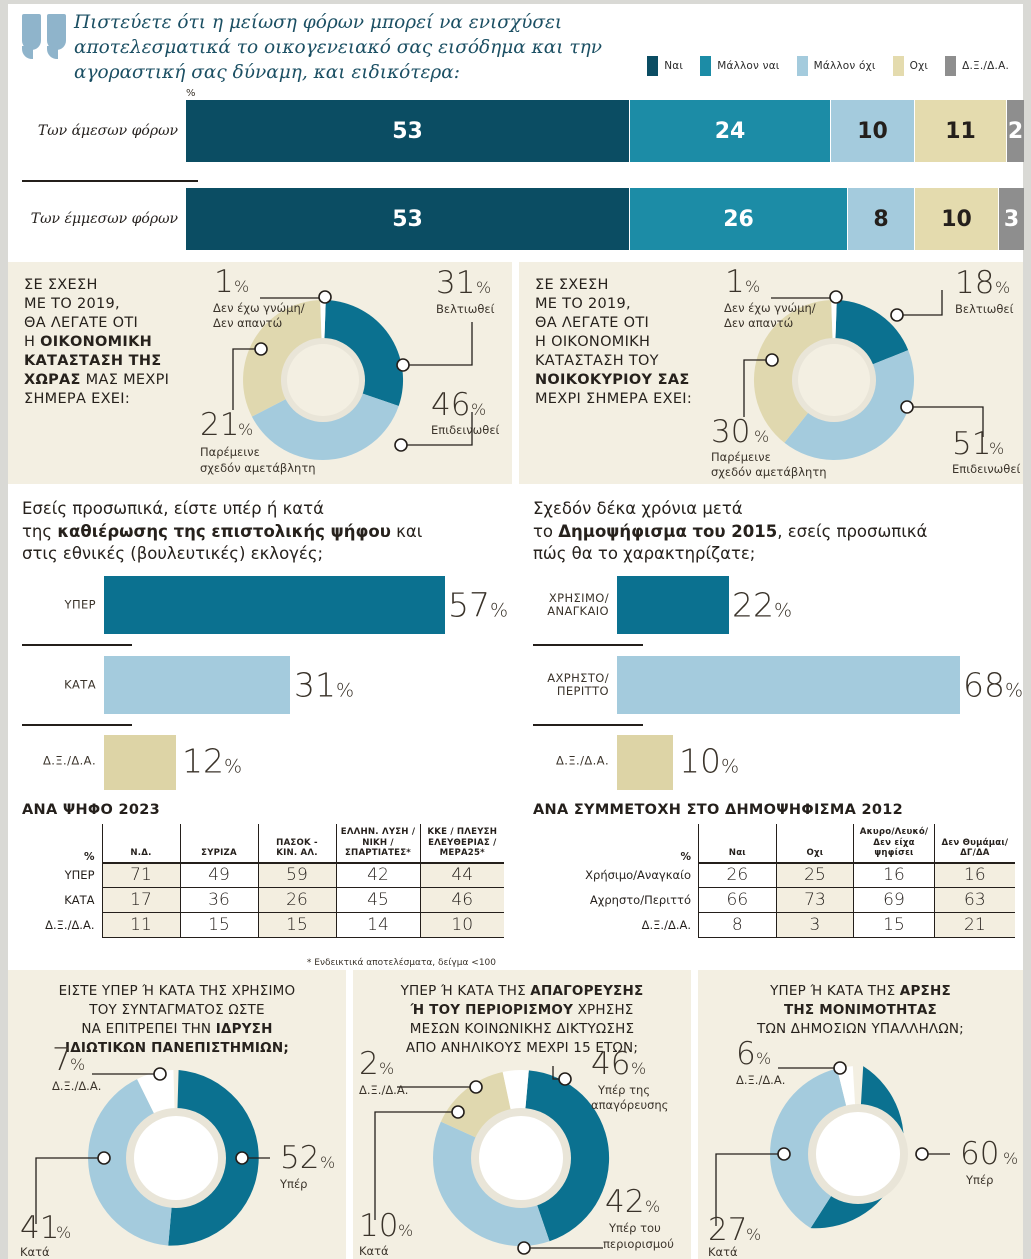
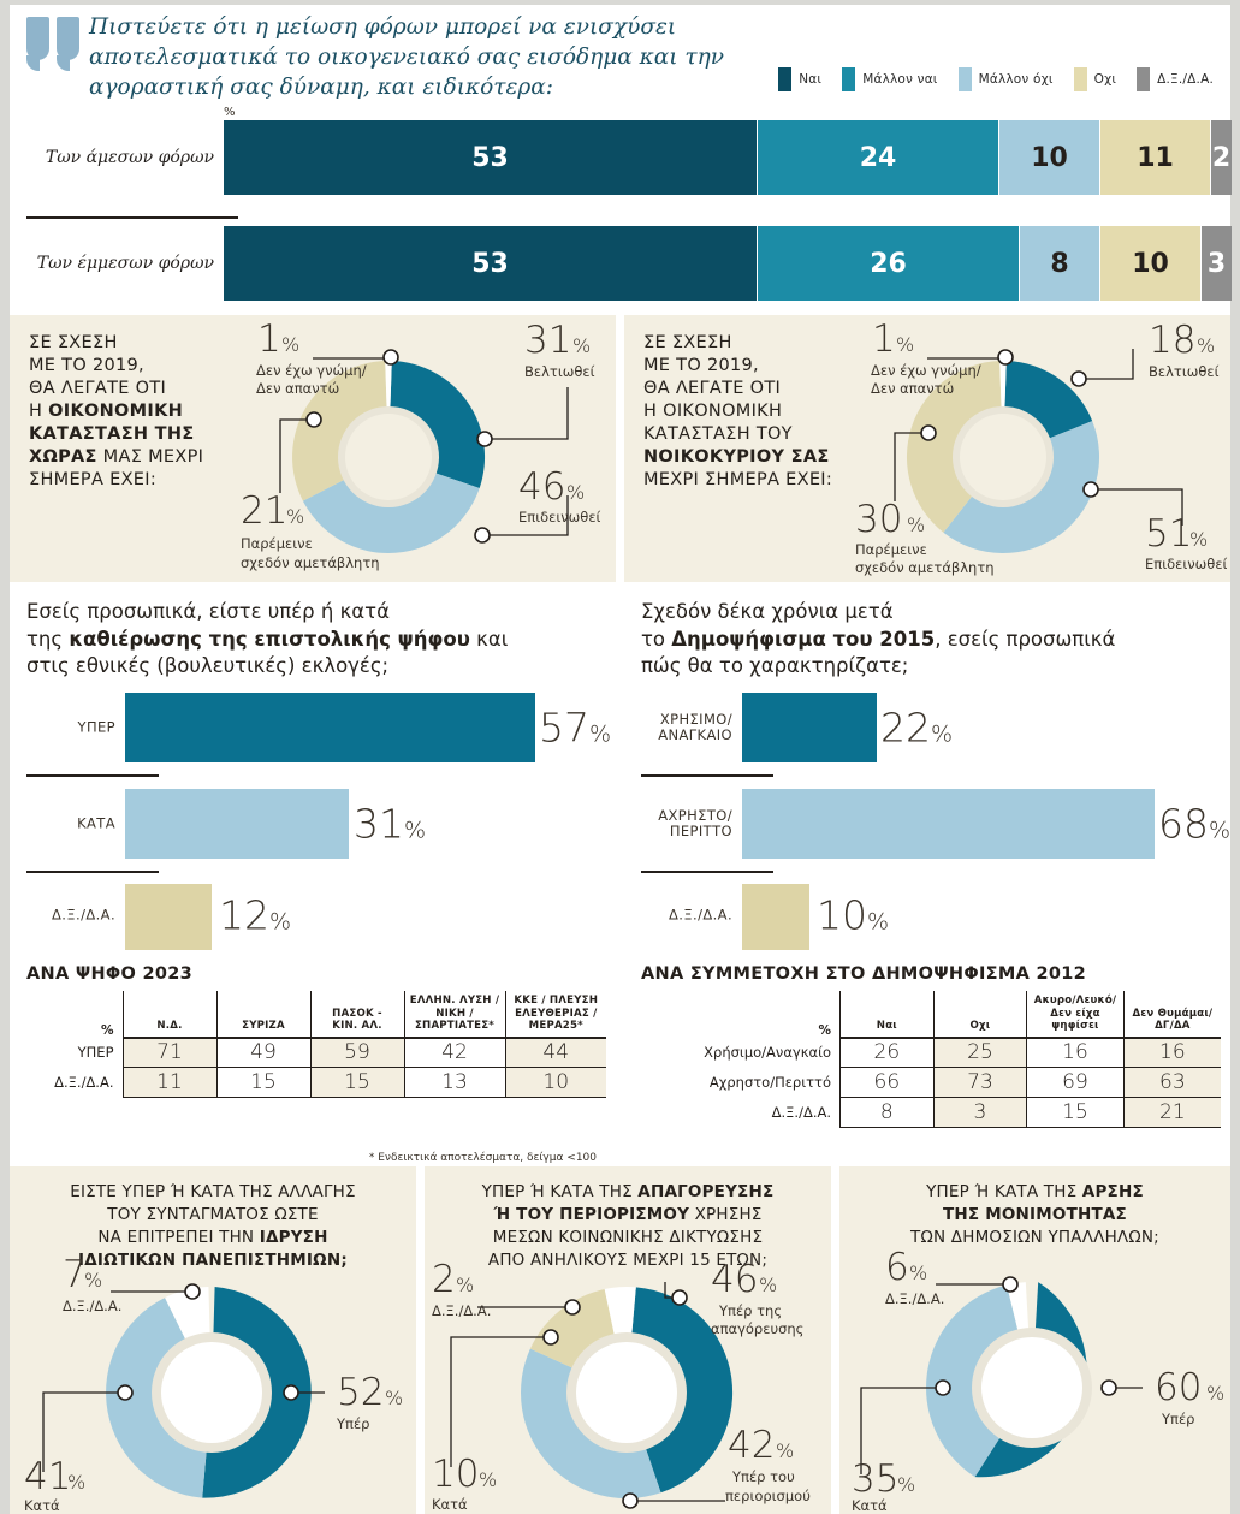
  Πιστεύετε ότι η μείωση φόρων μπορεί να ενισχύσει αποτελεσματικά το οικογενειακό σας εισόδημα και την αγοραστική σας δύναμη, και ειδικότερα:
  Ναι
  Μάλλον ναι
  Μάλλον όχι
  Οχι
  Δ.Ξ./Δ.Α.
  %
  Των άμεσων φόρων
  53
  24
  10
  11
  2
  Των έμμεσων φόρων
  53
  26
  8
  10
  3
  ΣΕ ΣΧΕΣΗ
  ΜΕ ΤΟ 2019,
  ΘΑ ΛΕΓΑΤΕ ΟΤΙ
  Η ΟΙΚΟΝΟΜΙΚΗ ΚΑΤΑΣΤΑΣΗ ΤΗΣ ΧΩΡΑΣ ΜΑΣ ΜΕΧΡΙ ΣΗΜΕΡΑ ΕΧΕΙ:
  1
  %
  Δεν έχω γνώμη/
  Δεν απαντώ
  31
  %
  Βελτιωθεί
  46
  %
  Επιδεινωθεί
  21
  %
  Παρέμεινε
  σχεδόν αμετάβλητη
  ΣΕ ΣΧΕΣΗ
  ΜΕ ΤΟ 2019,
  ΘΑ ΛΕΓΑΤΕ ΟΤΙ
  Η ΟΙΚΟΝΟΜΙΚΗ ΚΑΤΑΣΤΑΣΗ ΤΟΥ ΝΟΙΚΟΚΥΡΙΟΥ ΣΑΣ ΜΕΧΡΙ ΣΗΜΕΡΑ ΕΧΕΙ:
  1
  %
  Δεν έχω γνώμη/
  Δεν απαντώ
  18
  %
  Βελτιωθεί
  51
  %
  Επιδεινωθεί
  30
  %
  Παρέμεινε
  σχεδόν αμετάβλητη
  Εσείς προσωπικά, είστε υπέρ ή κατά
  της καθιέρωσης της επιστολικής ψήφου και
  στις εθνικές (βουλευτικές) εκλογές;
  ΥΠΕΡ
  57%
  ΚΑΤΑ
  31%
  Δ.Ξ./Δ.Α.
  12%
  Σχεδόν δέκα χρόνια μετά
  το Δημοψήφισμα του 2015, εσείς προσωπικά
  πώς θα το χαρακτηρίζατε;
  ΧΡΗΣΙΜΟ/
  ΑΝΑΓΚΑΙΟ
  22%
  ΑΧΡΗΣΤΟ/
  ΠΕΡΙΤΤΟ
  68%
  Δ.Ξ./Δ.Α.
  10%
  ΑΝΑ ΨΗΦΟ 2023
  %	Ν.Δ.	ΣΥΡΙΖΑ	ΠΑΣΟΚ -ΚΙΝ. ΑΛ.	ΕΛΛΗΝ. ΛΥΣΗ /ΝΙΚΗ /ΣΠΑΡΤΙΑΤΕΣ*	ΚΚΕ / ΠΛΕΥΣΗΕΛΕΥΘΕΡΙΑΣ /ΜΕΡΑ25*
  ΥΠΕΡ	71	49	59	42	44
- ΚΑΤΑ	17	36	26	45	46
- Δ.Ξ./Δ.Α.	11	15	15	14	10
+ Δ.Ξ./Δ.Α.	11	15	15	13	10
  * Ενδεικτικά αποτελέσματα, δείγμα <100
  ΑΝΑ ΣΥΜΜΕΤΟΧΗ ΣΤΟ ΔΗΜΟΨΗΦΙΣΜΑ 2012
  %	Ναι	Οχι	Ακυρο/Λευκό/Δεν είχαψηφίσει	Δεν Θυμάμαι/ΔΓ/ΔΑ
  Χρήσιμο/Αναγκαίο	26	25	16	16
  Αχρηστο/Περιττό	66	73	69	63
  Δ.Ξ./Δ.Α.	8	3	15	21
- ΕΙΣΤΕ ΥΠΕΡ Ή ΚΑΤΑ ΤΗΣ ΧΡΗΣΙΜΟ
+ ΕΙΣΤΕ ΥΠΕΡ Ή ΚΑΤΑ ΤΗΣ ΑΛΛΑΓΗΣ
  ΤΟΥ ΣΥΝΤΑΓΜΑΤΟΣ ΩΣΤΕ
  ΝΑ ΕΠΙΤΡΕΠΕΙ ΤΗΝ ΙΔΡΥΣΗ
  ΙΔΙΩΤΙΚΩΝ ΠΑΝΕΠΙΣΤΗΜΙΩΝ;
  7
  %
  Δ.Ξ./Δ.Α.
  52
  %
  Υπέρ
  41
  %
  Κατά
  ΥΠΕΡ Ή ΚΑΤΑ ΤΗΣ ΑΠΑΓΟΡΕΥΣΗΣ
  Ή ΤΟΥ ΠΕΡΙΟΡΙΣΜΟΥ ΧΡΗΣΗΣ
  ΜΕΣΩΝ ΚΟΙΝΩΝΙΚΗΣ ΔΙΚΤΥΩΣΗΣ
  ΑΠΟ ΑΝΗΛΙΚΟΥΣ ΜΕΧΡΙ 15 ΕΤΩΝ;
  2
  %
  Δ.Ξ./Δ.Α.
  46
  %
  Υπέρ της
  απαγόρευσης
  42
  %
  Υπέρ του
  περιορισμού
  10
  %
  Κατά
  ΥΠΕΡ Ή ΚΑΤΑ ΤΗΣ ΑΡΣΗΣ
  ΤΗΣ ΜΟΝΙΜΟΤΗΤΑΣ
  ΤΩΝ ΔΗΜΟΣΙΩΝ ΥΠΑΛΛΗΛΩΝ;
  6
  %
  Δ.Ξ./Δ.Α.
  60
  %
  Υπέρ
- 27
+ 35
  %
  Κατά
